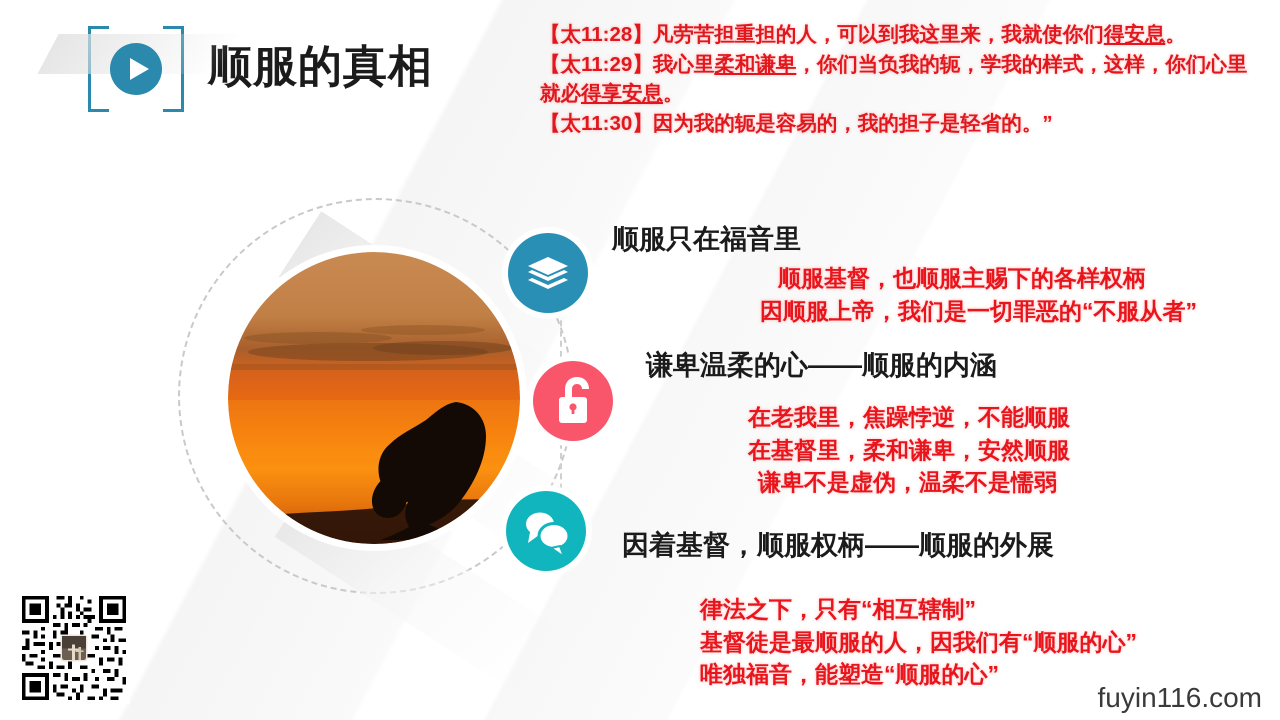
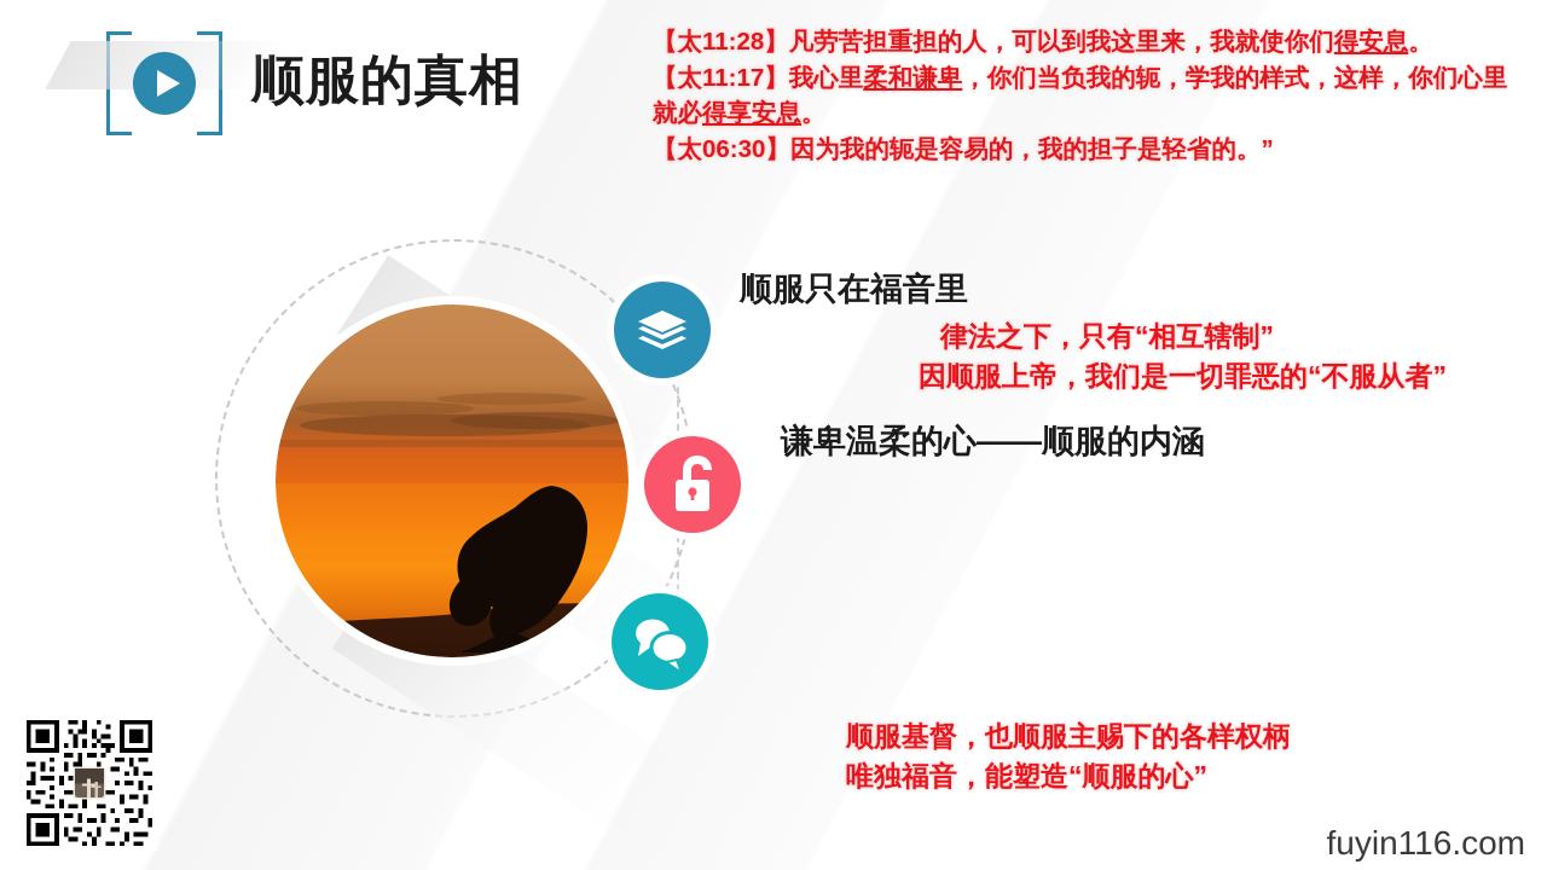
  顺服的真相
  【太11:28】凡劳苦担重担的人，可以到我这里来，我就使你们得安息。
- 【太11:29】我心里柔和谦卑，你们当负我的轭，学我的样式，这样，你们心里就必得享安息。
+ 【太11:17】我心里柔和谦卑，你们当负我的轭，学我的样式，这样，你们心里就必得享安息。
- 【太11:30】因为我的轭是容易的，我的担子是轻省的。”
+ 【太06:30】因为我的轭是容易的，我的担子是轻省的。”
  顺服只在福音里
- 顺服基督，也顺服主赐下的各样权柄
+ 律法之下，只有“相互辖制”
  因顺服上帝，我们是一切罪恶的“不服从者”
  谦卑温柔的心——顺服的内涵
- 在老我里，焦躁悖逆，不能顺服
- 在基督里，柔和谦卑，安然顺服
- 谦卑不是虚伪，温柔不是懦弱
- 因着基督，顺服权柄——顺服的外展
- 律法之下，只有“相互辖制”
+ 顺服基督，也顺服主赐下的各样权柄
- 基督徒是最顺服的人，因我们有“顺服的心”
  唯独福音，能塑造“顺服的心”
  fuyin116.com
